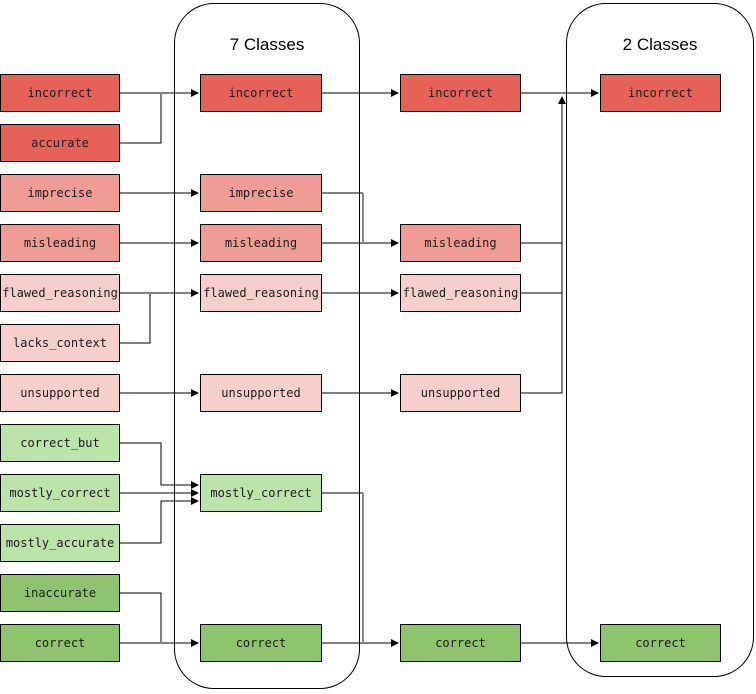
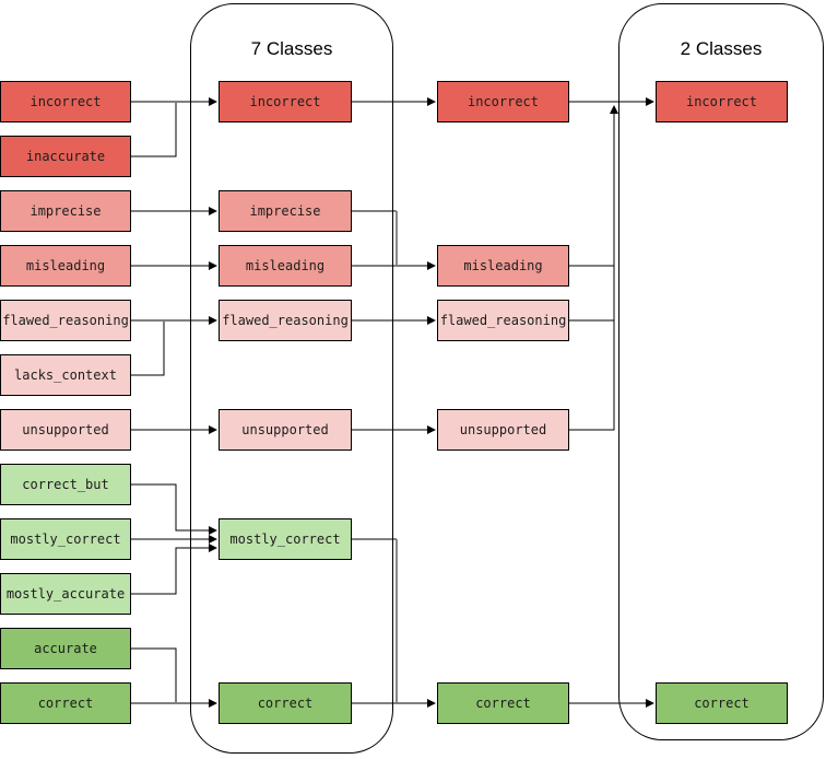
  7 Classes
  2 Classes
  incorrect
- accurate
+ inaccurate
  imprecise
  misleading
  flawed_reasoning
  lacks_context
  unsupported
  correct_but
  mostly_correct
  mostly_accurate
- inaccurate
+ accurate
  correct
  incorrect
  imprecise
  misleading
  flawed_reasoning
  unsupported
  mostly_correct
  correct
  incorrect
  misleading
  flawed_reasoning
  unsupported
  correct
  incorrect
  correct
